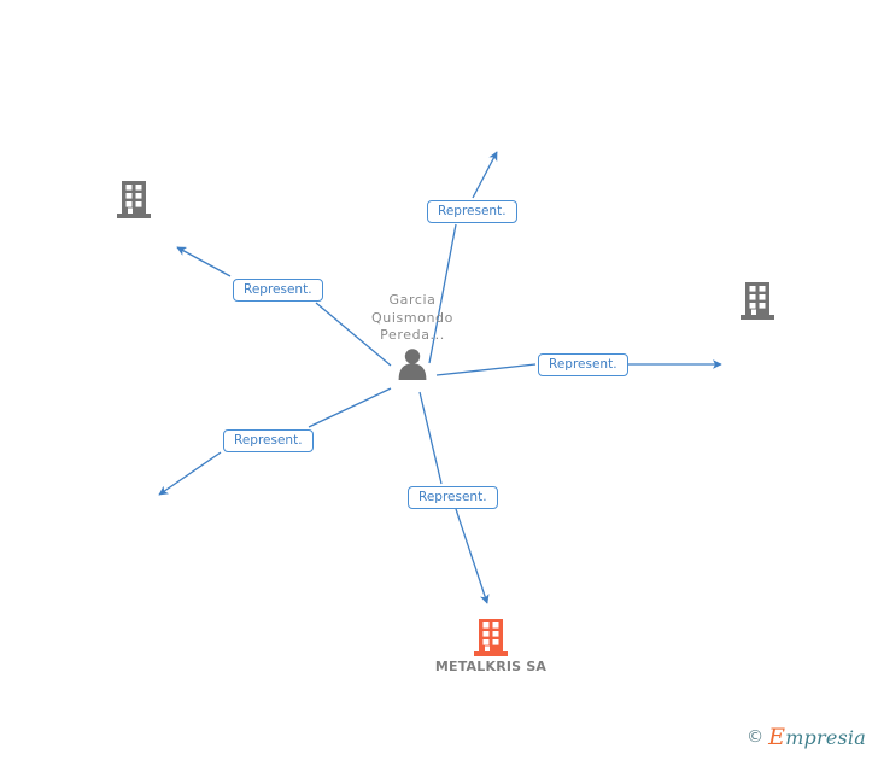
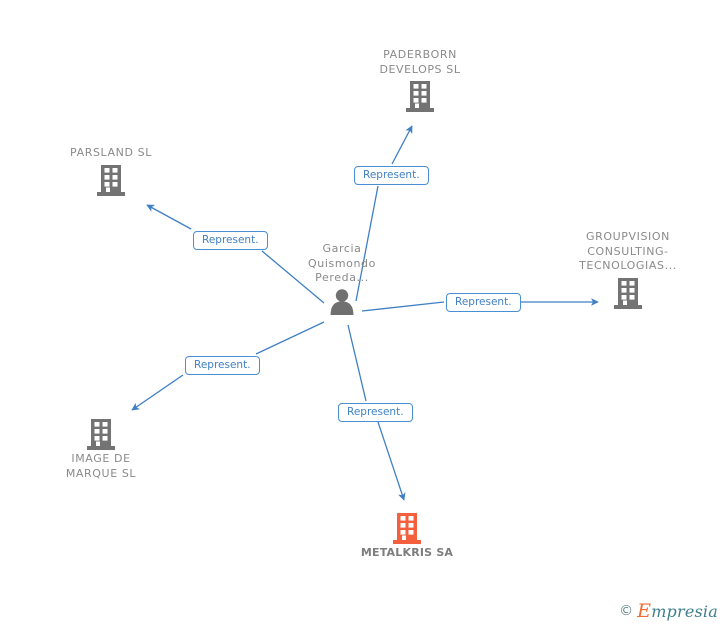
  Represent.
  Represent.
  Represent.
  Represent.
  Represent.
+ PADERBORN
+ DEVELOPS SL
+ PARSLAND SL
+ GROUPVISION
+ CONSULTING-
+ TECNOLOGIAS...
+ IMAGE DE
+ MARQUE SL
  METALKRIS SA
  Garcia
  Quismondo
  Pereda...
  ©
  Empresia
